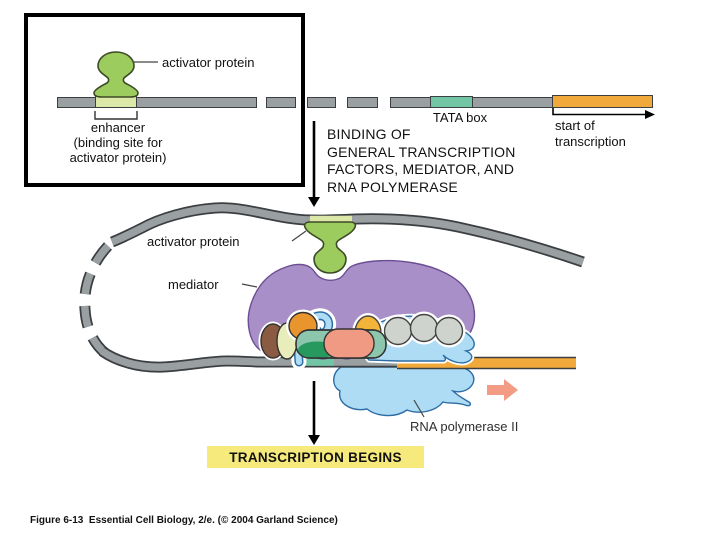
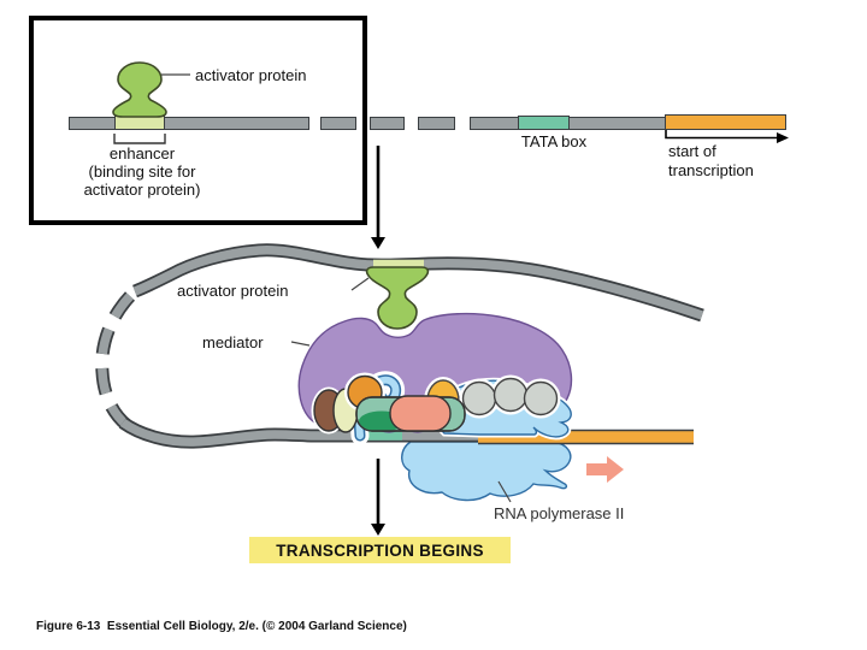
  activator protein
  enhancer
  (binding site for
  activator protein)
  TATA box
  start of
  transcription
- BINDING OF
- GENERAL TRANSCRIPTION
- FACTORS, MEDIATOR, AND
- RNA POLYMERASE
  activator protein
  mediator
  RNA polymerase II
  TRANSCRIPTION BEGINS
  Figure 6-13 Essential Cell Biology, 2/e. (© 2004 Garland Science)
